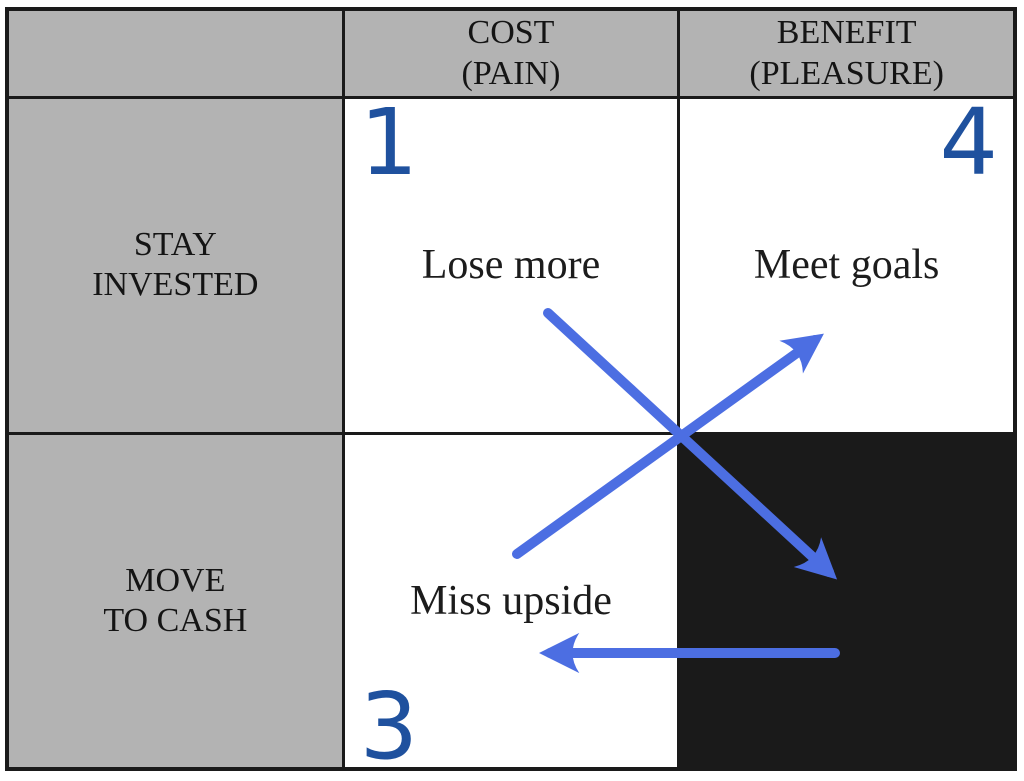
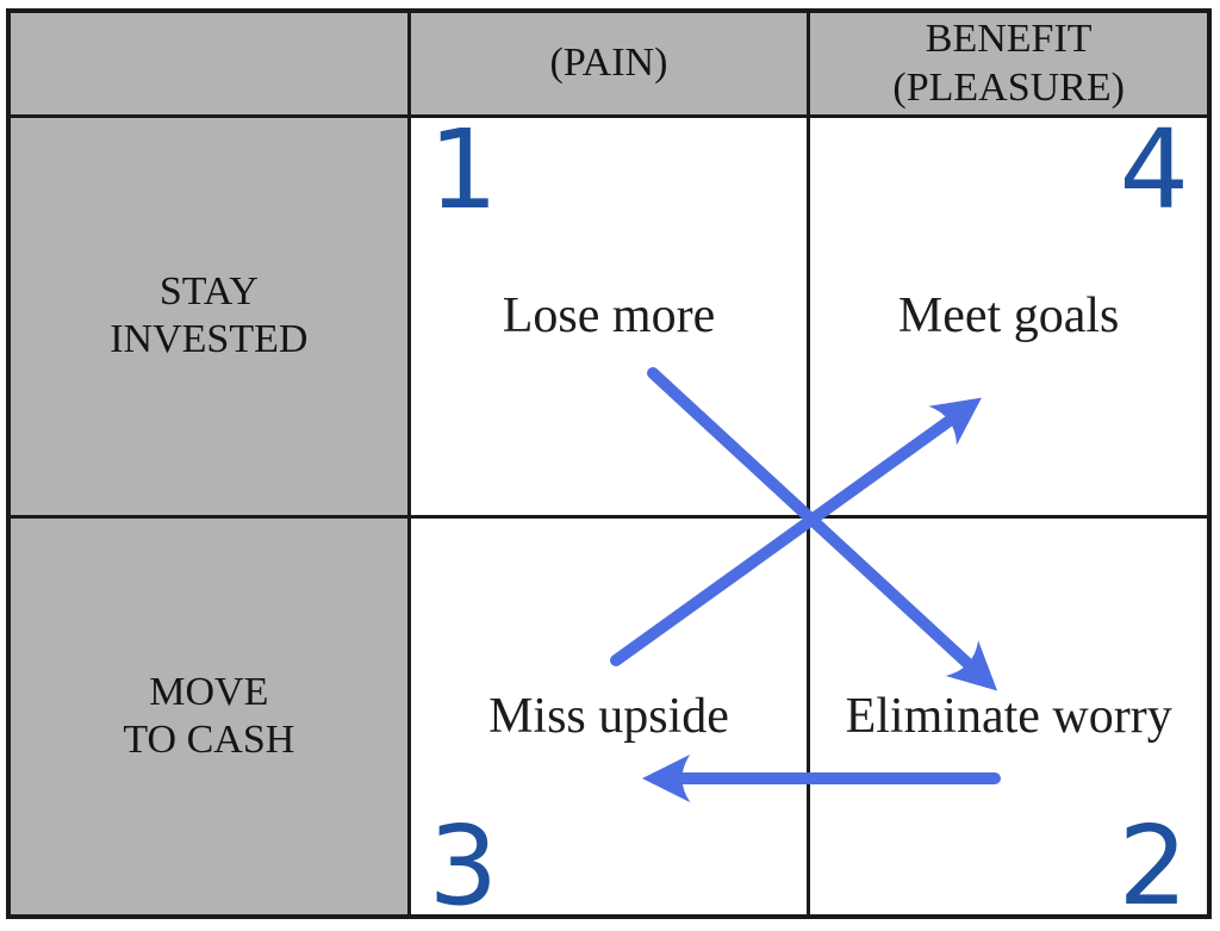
- COST
  (PAIN)
  BENEFIT
  (PLEASURE)
  STAY
  INVESTED
  1
  Lose more
  4
  Meet goals
  MOVE
  TO CASH
  3
  Miss upside
+ 2
+ Eliminate worry
